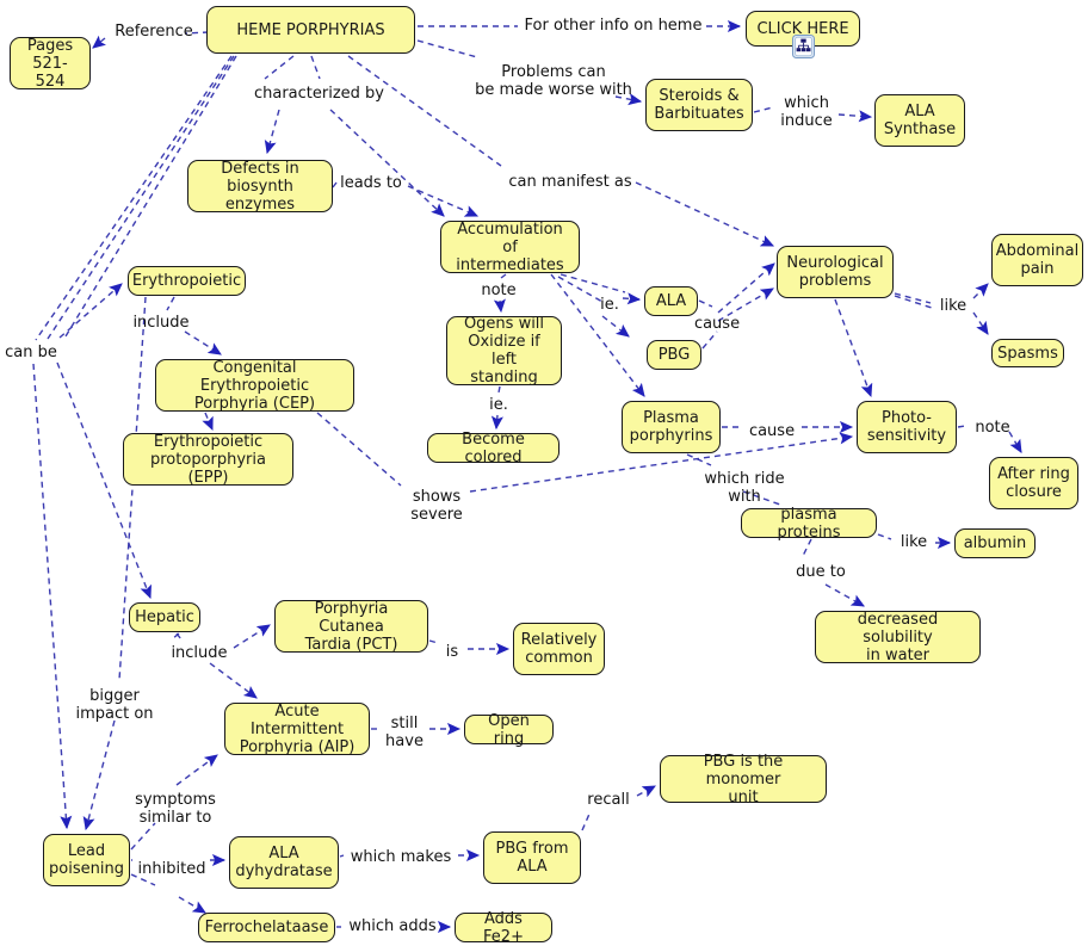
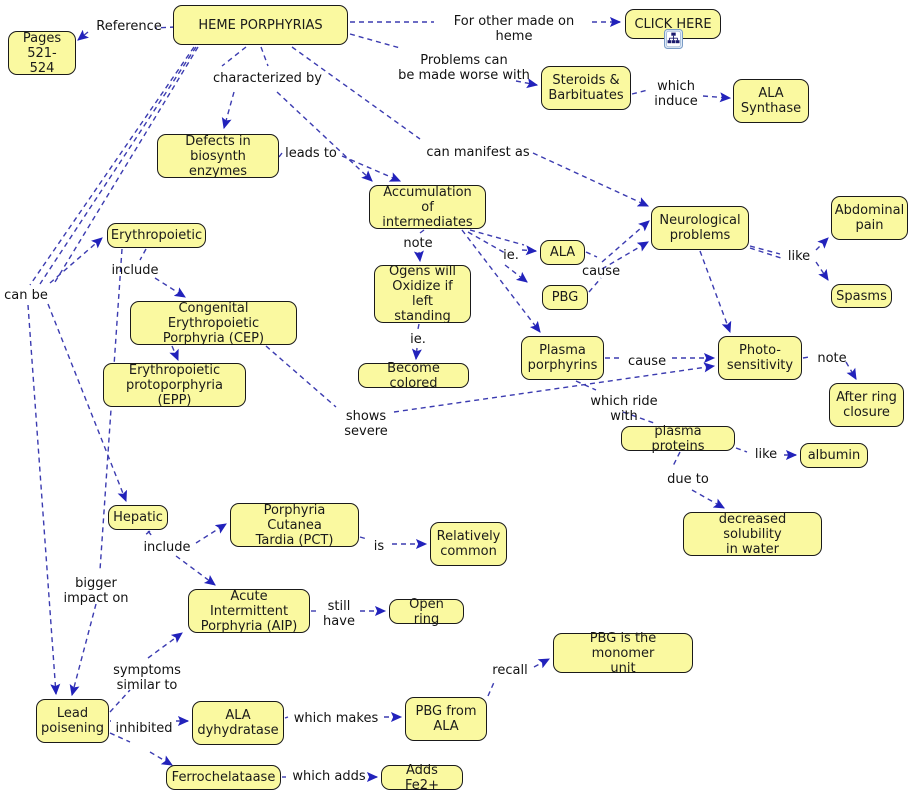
  HEME PORPHYRIAS
  Pages
  521-524
  CLICK HERE
  Steroids &
  Barbituates
  ALA
  Synthase
  Defects in
  biosynth enzymes
  Accumulation of
  intermediates
  Neurological
  problems
  Abdominal
  pain
  Spasms
  Erythropoietic
  Congenital Erythropoietic
  Porphyria (CEP)
  Erythropoietic
  protoporphyria (EPP)
  Ogens will
  Oxidize if left
  standing
  Become colored
  ALA
  PBG
  Plasma
  porphyrins
  Photo-
  sensitivity
  After ring
  closure
  plasma proteins
  albumin
  decreased solubility
  in water
  Hepatic
  Porphyria Cutanea
  Tardia (PCT)
  Relatively
  common
  Acute Intermittent
  Porphyria (AIP)
  Open ring
  PBG is the monomer
  unit
  Lead
  poisening
  ALA
  dyhydratase
  PBG from
  ALA
  Ferrochelataase
  Adds Fe2+
  Reference
- For other info on heme
+ For other made on heme
  Problems can
  be made worse with
  which
  induce
  characterized by
  leads to
  can manifest as
  can be
  include
  note
  ie.
  cause
  ie.
  like
  cause
  note
  shows
  severe
  which ride
  with
  like
  due to
  include
  is
  still
  have
  bigger
  impact on
  symptoms
  similar to
  inhibited
  which makes
  recall
  which adds
